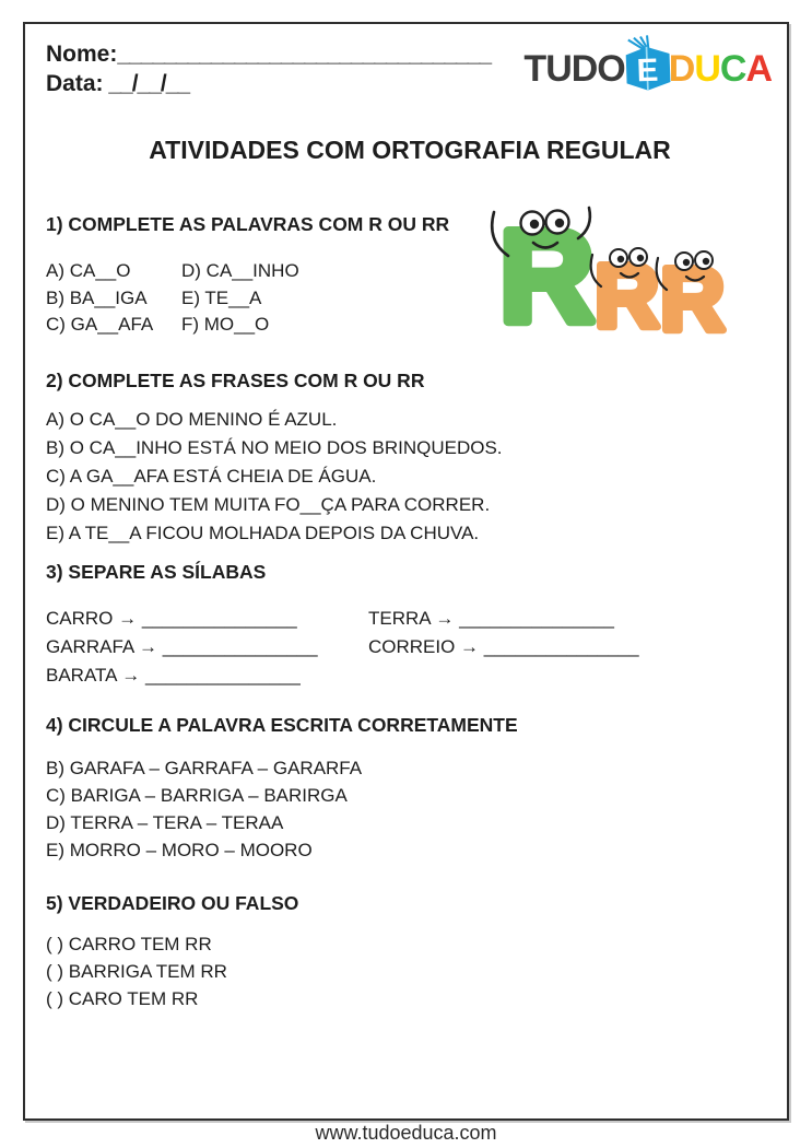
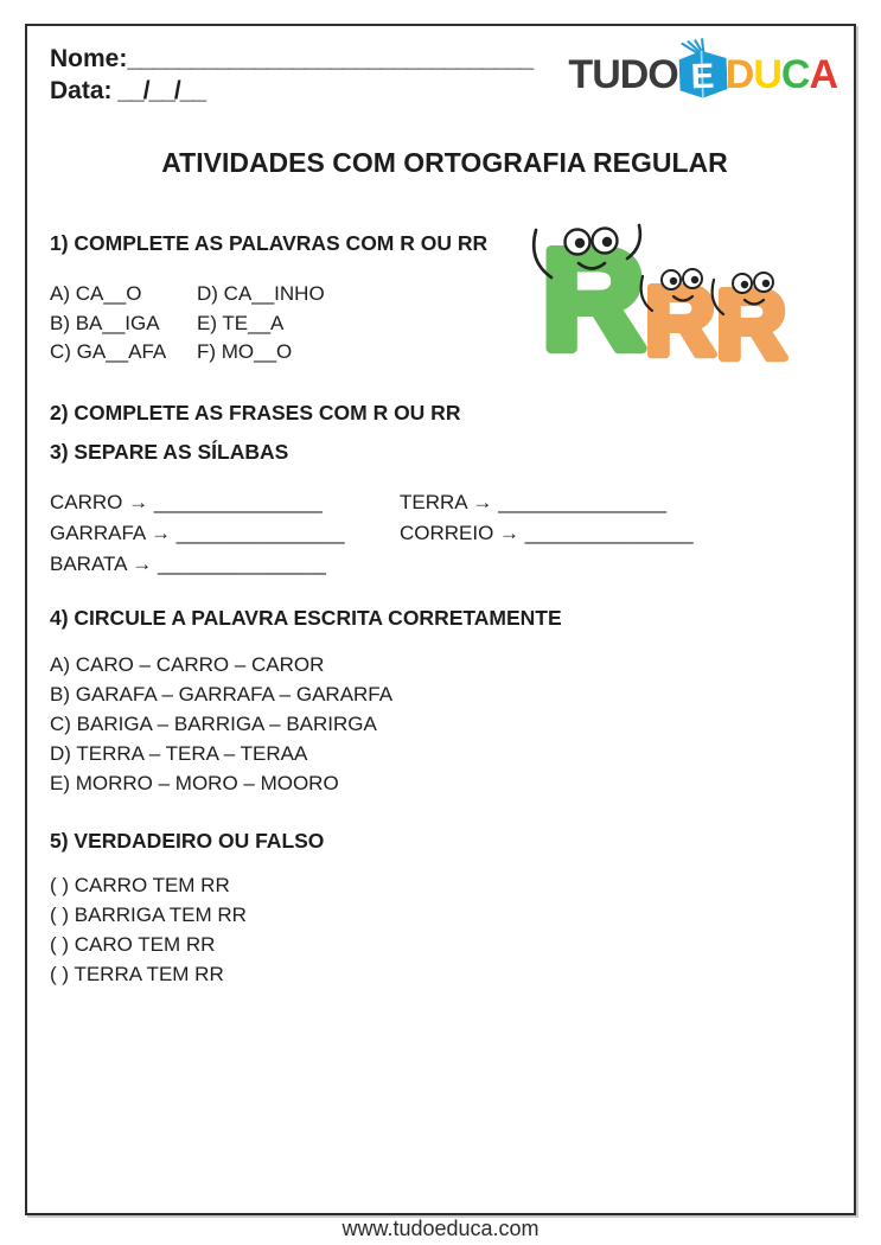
  Nome:________________________________
  Data: __/__/__
  TUDO
  D
  U
  C
  A
  ATIVIDADES COM ORTOGRAFIA REGULAR
  1) COMPLETE AS PALAVRAS COM R OU RR
  A) CA__O
  B) BA__IGA
  C) GA__AFA
  D) CA__INHO
  E) TE__A
  F) MO__O
  2) COMPLETE AS FRASES COM R OU RR
- A) O CA__O DO MENINO É AZUL.
- B) O CA__INHO ESTÁ NO MEIO DOS BRINQUEDOS.
- C) A GA__AFA ESTÁ CHEIA DE ÁGUA.
- D) O MENINO TEM MUITA FO__ÇA PARA CORRER.
- E) A TE__A FICOU MOLHADA DEPOIS DA CHUVA.
  3) SEPARE AS SÍLABAS
  CARRO → _______________
  GARRAFA → _______________
  BARATA → _______________
  TERRA → _______________
  CORREIO → _______________
  4) CIRCULE A PALAVRA ESCRITA CORRETAMENTE
+ A) CARO – CARRO – CAROR
  B) GARAFA – GARRAFA – GARARFA
  C) BARIGA – BARRIGA – BARIRGA
  D) TERRA – TERA – TERAA
  E) MORRO – MORO – MOORO
  5) VERDADEIRO OU FALSO
  ( ) CARRO TEM RR
  ( ) BARRIGA TEM RR
  ( ) CARO TEM RR
+ ( ) TERRA TEM RR
  R
  R
  R
  www.tudoeduca.com
